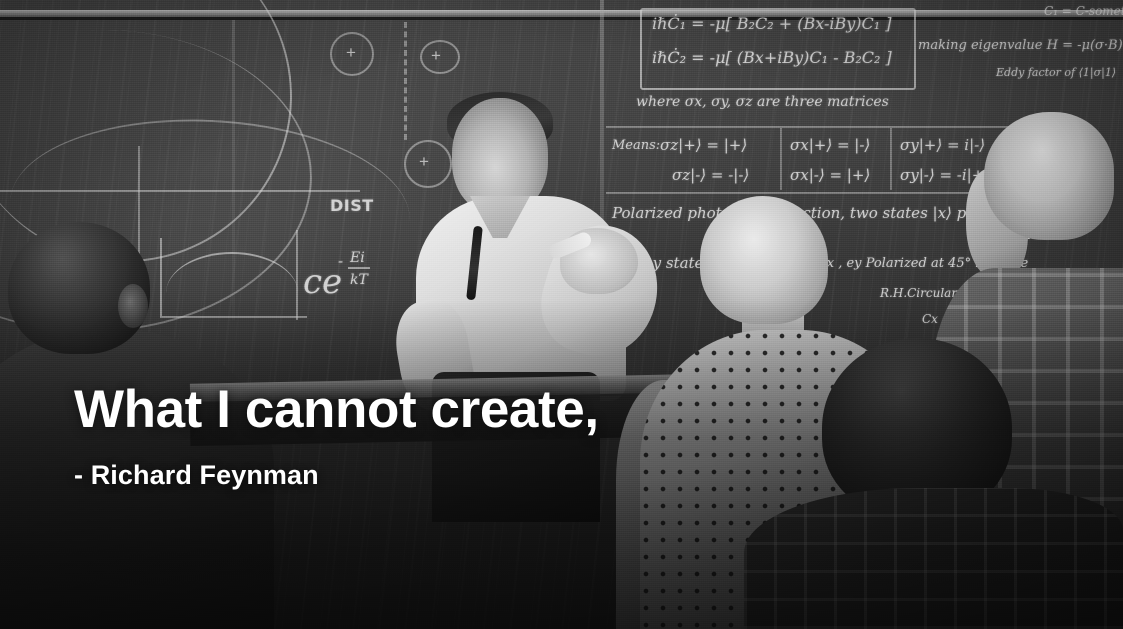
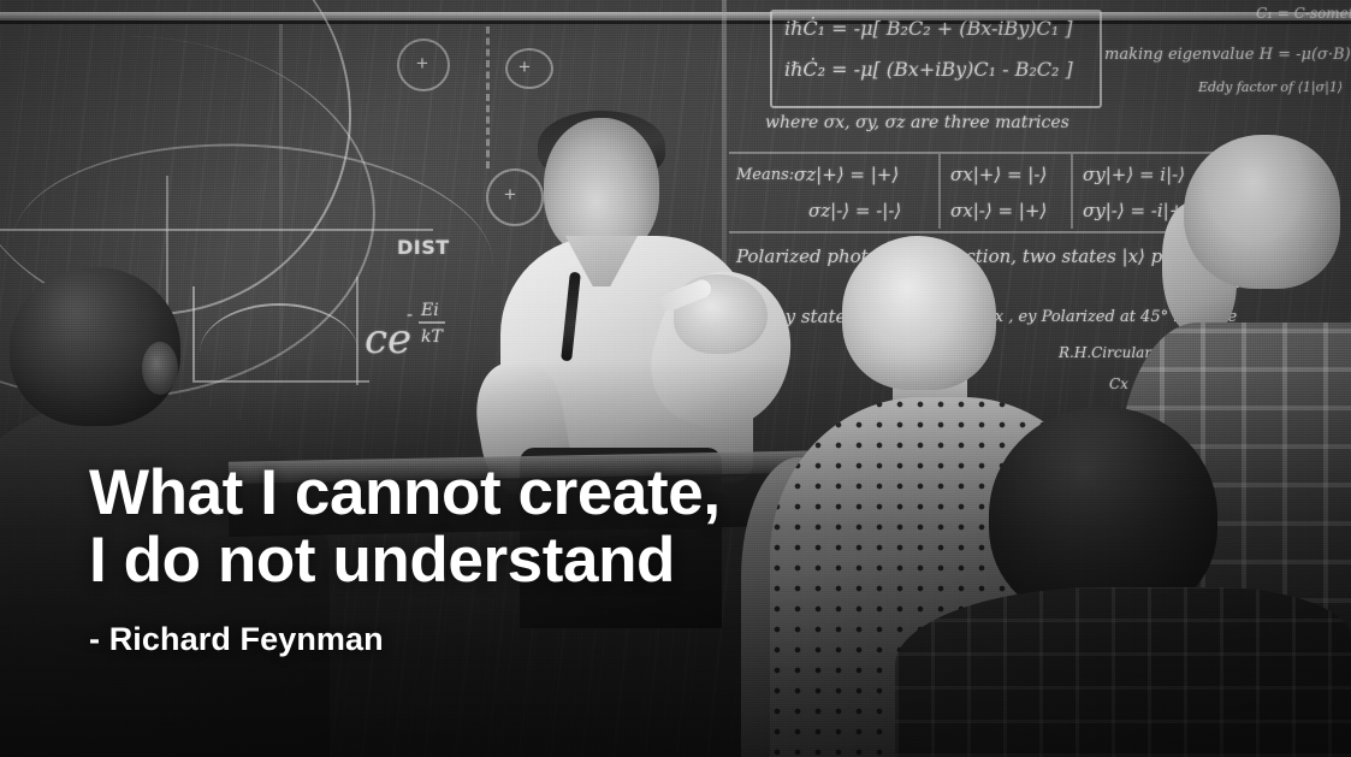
  What I cannot create,
+ I do not understand
  - Richard Feynman
